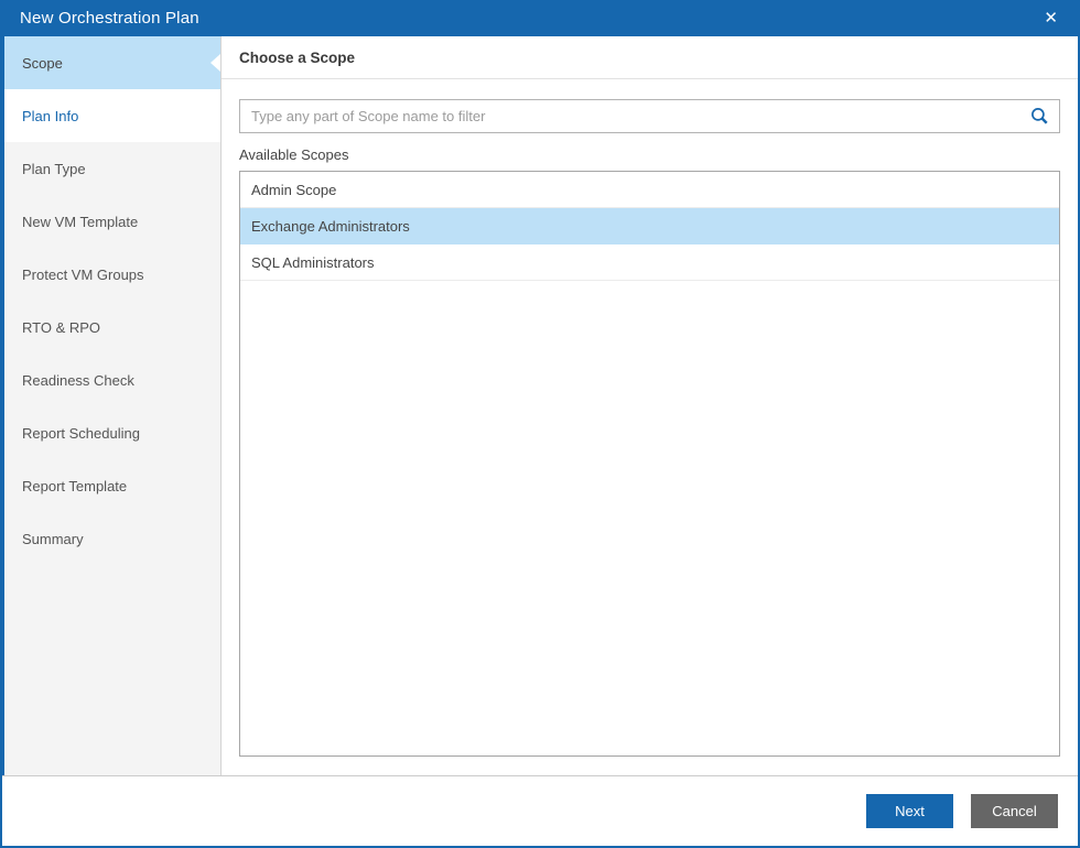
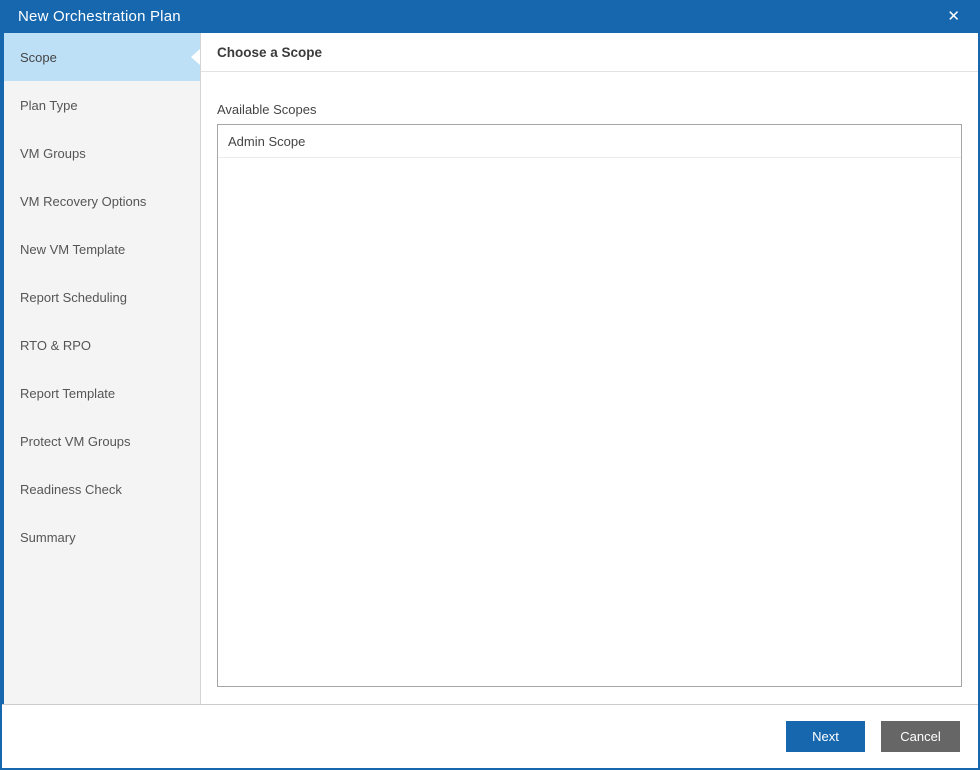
  New Orchestration Plan
  ✕
  Scope
- Plan Info
  Plan Type
+ VM Groups
+ VM Recovery Options
  New VM Template
- Protect VM Groups
+ Report Scheduling
  RTO & RPO
- Readiness Check
+ Report Template
- Report Scheduling
+ Protect VM Groups
- Report Template
+ Readiness Check
  Summary
  Choose a Scope
- Type any part of Scope name to filter
  Available Scopes
  Admin Scope
- Exchange Administrators
- SQL Administrators
  Next
  Cancel
